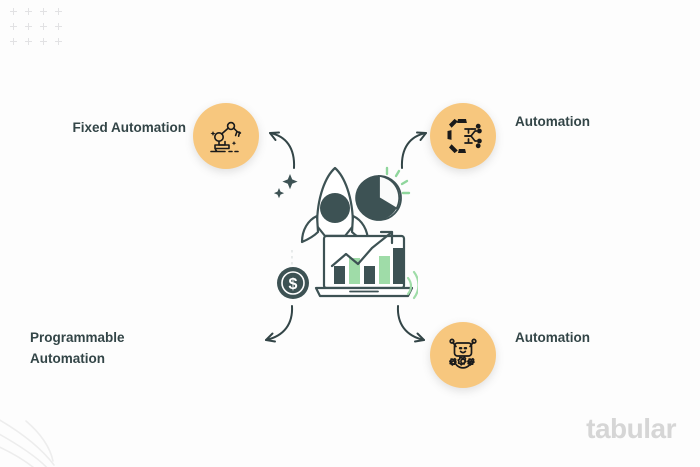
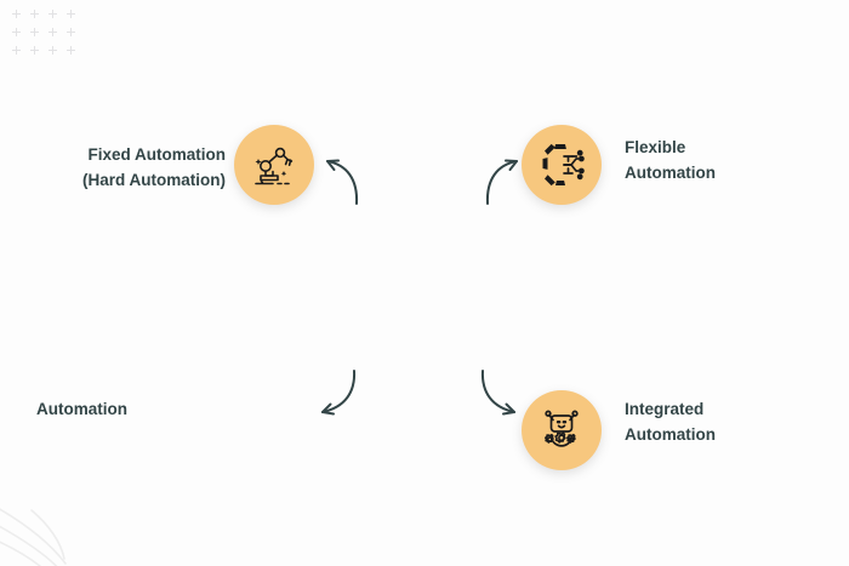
  Fixed Automation
+ (Hard Automation)
+ Flexible
  Automation
- Programmable
  Automation
+ Integrated
  Automation
- $
- tabular
